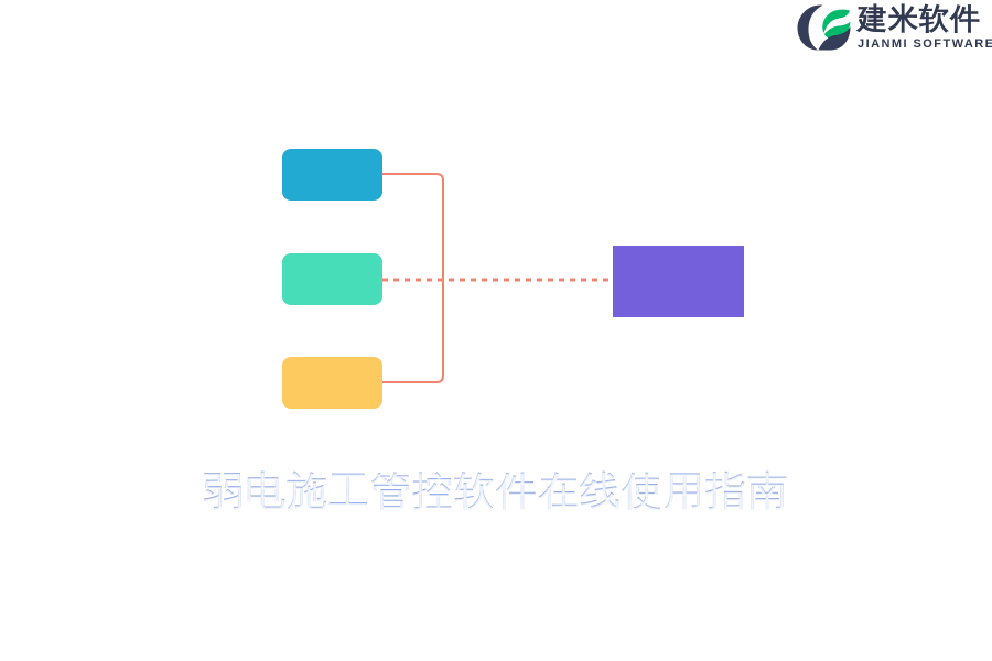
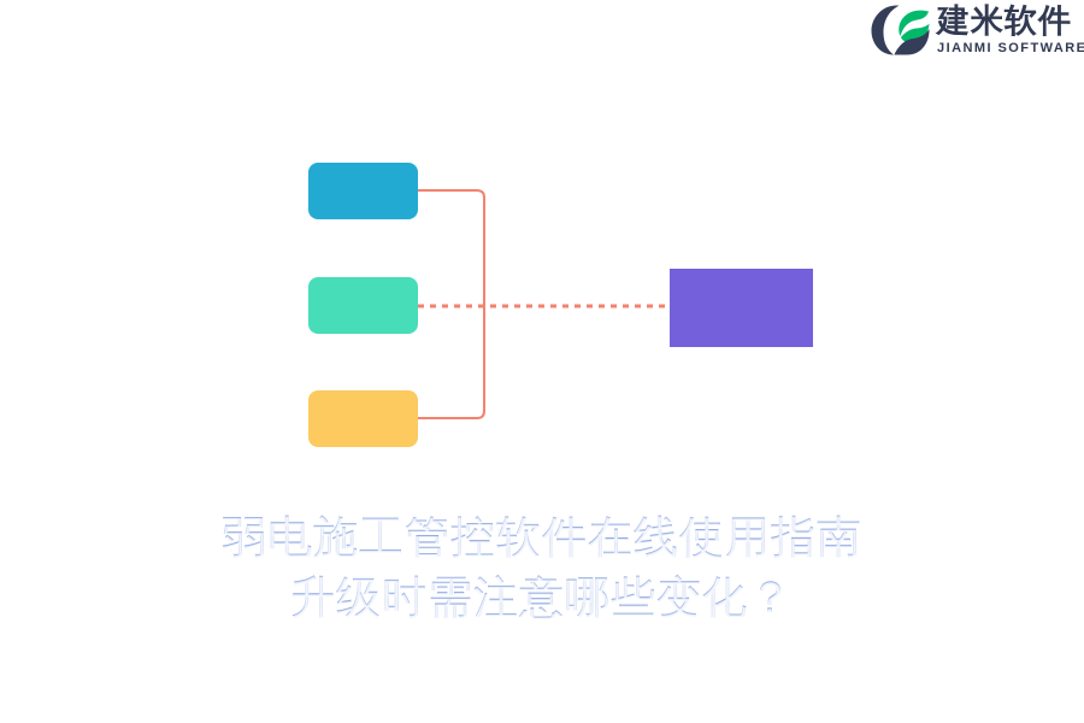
  建米软件
  JIANMI SOFTWARE
  弱电施工管控软件在线使用指南
+ 升级时需注意哪些变化？
